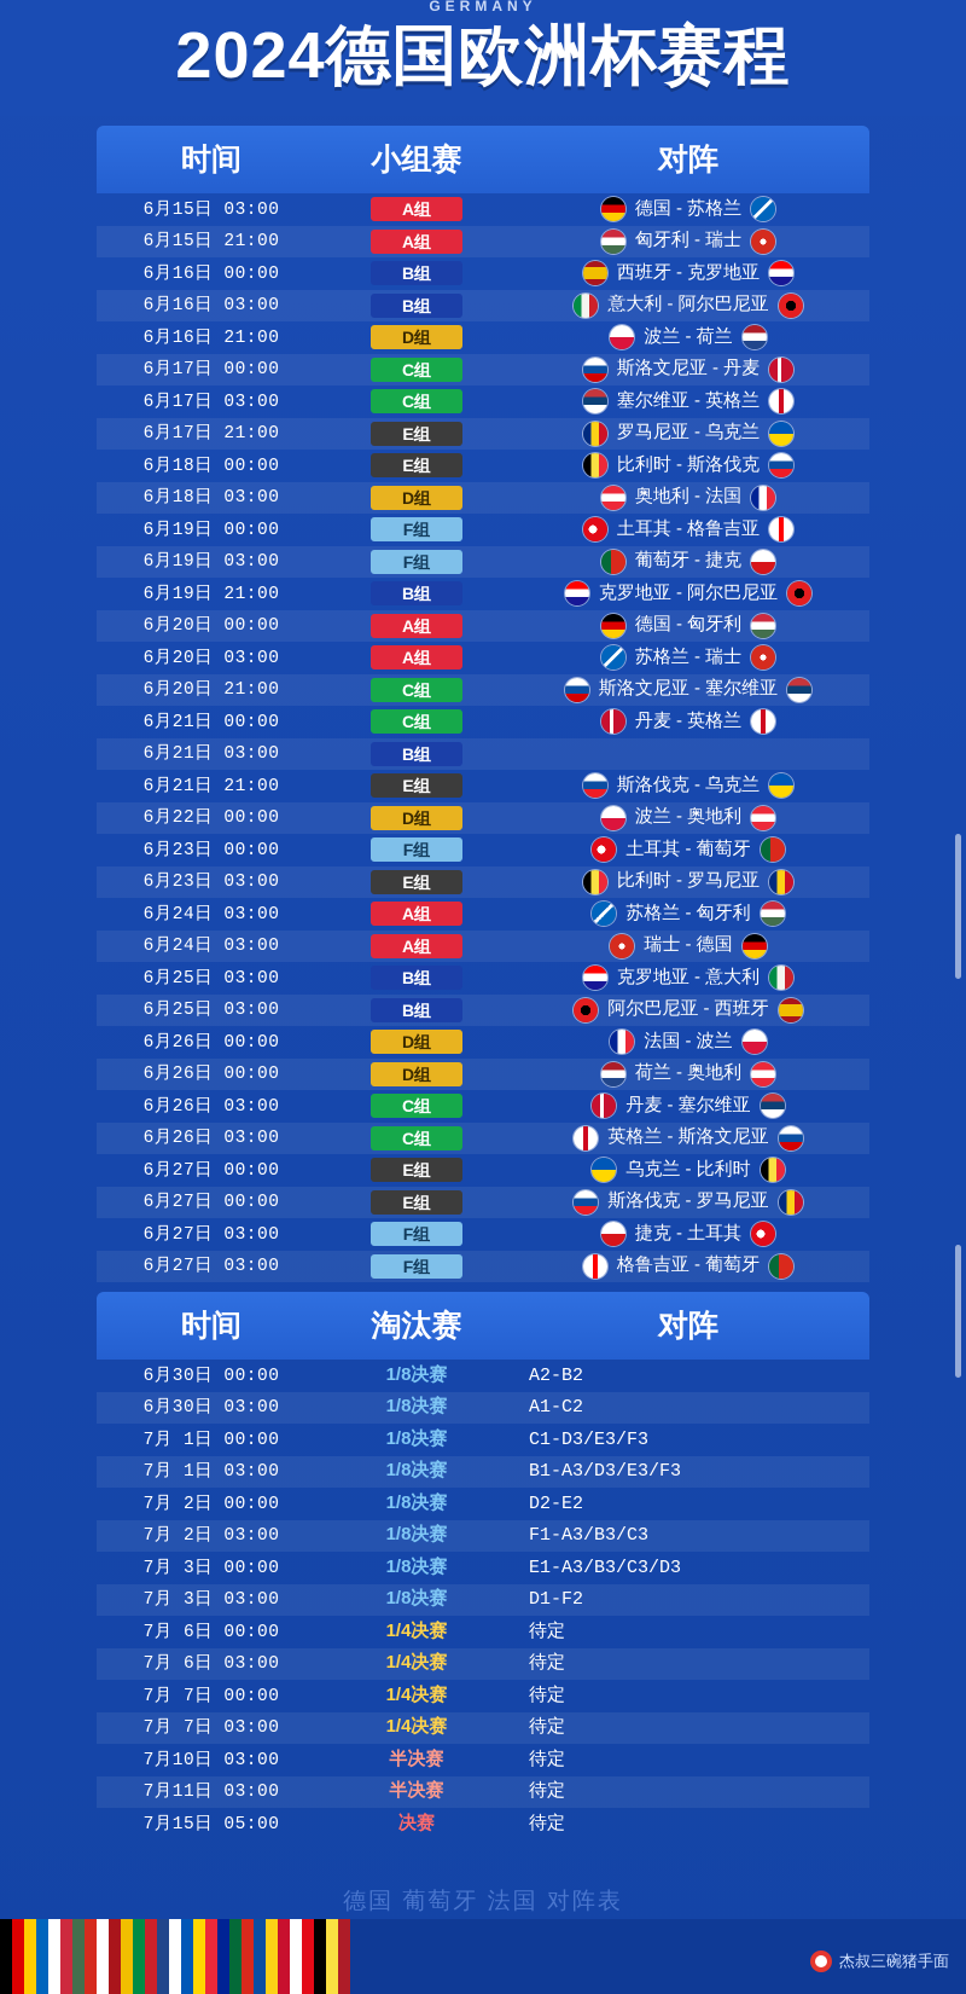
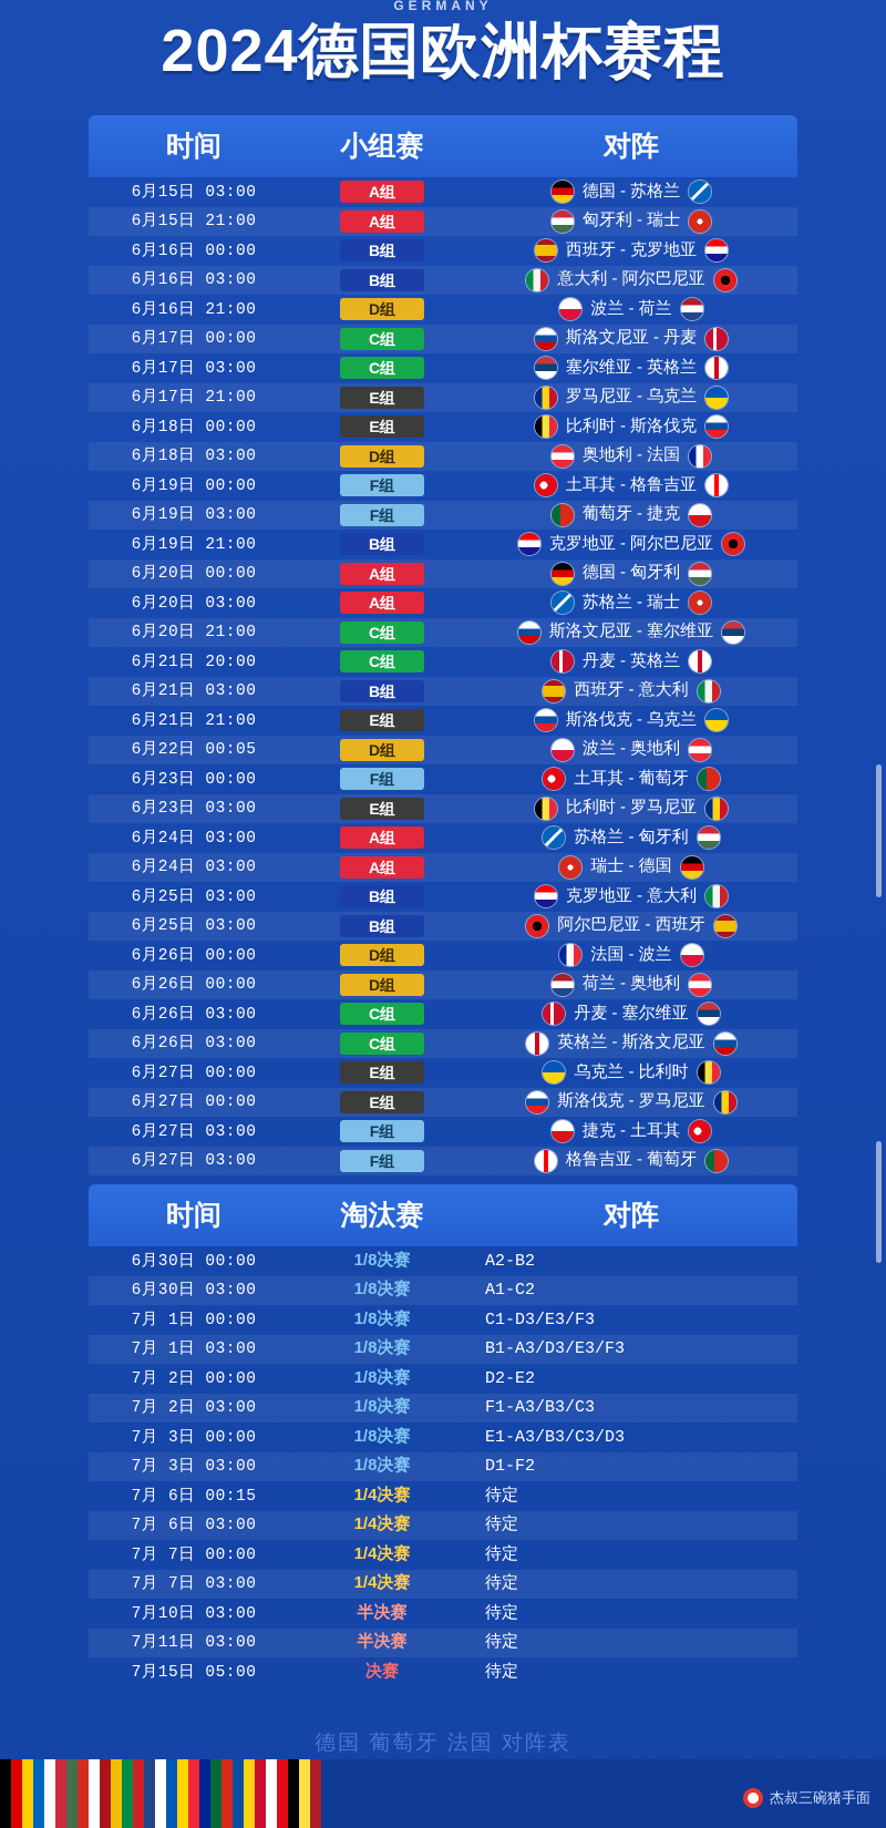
  GERMANY
  2024德国欧洲杯赛程
  时间
  小组赛
  对阵
  6月15日 03:00
  A组
  德国 - 苏格兰
  6月15日 21:00
  A组
  匈牙利 - 瑞士
  6月16日 00:00
  B组
  西班牙 - 克罗地亚
  6月16日 03:00
  B组
  意大利 - 阿尔巴尼亚
  6月16日 21:00
  D组
  波兰 - 荷兰
  6月17日 00:00
  C组
  斯洛文尼亚 - 丹麦
  6月17日 03:00
  C组
  塞尔维亚 - 英格兰
  6月17日 21:00
  E组
  罗马尼亚 - 乌克兰
  6月18日 00:00
  E组
  比利时 - 斯洛伐克
  6月18日 03:00
  D组
  奥地利 - 法国
  6月19日 00:00
  F组
  土耳其 - 格鲁吉亚
  6月19日 03:00
  F组
  葡萄牙 - 捷克
  6月19日 21:00
  B组
  克罗地亚 - 阿尔巴尼亚
  6月20日 00:00
  A组
  德国 - 匈牙利
  6月20日 03:00
  A组
  苏格兰 - 瑞士
  6月20日 21:00
  C组
  斯洛文尼亚 - 塞尔维亚
- 6月21日 00:00
+ 6月21日 20:00
  C组
  丹麦 - 英格兰
  6月21日 03:00
  B组
+ 西班牙 - 意大利
  6月21日 21:00
  E组
  斯洛伐克 - 乌克兰
- 6月22日 00:00
+ 6月22日 00:05
  D组
  波兰 - 奥地利
  6月23日 00:00
  F组
  土耳其 - 葡萄牙
  6月23日 03:00
  E组
  比利时 - 罗马尼亚
  6月24日 03:00
  A组
  苏格兰 - 匈牙利
  6月24日 03:00
  A组
  瑞士 - 德国
  6月25日 03:00
  B组
  克罗地亚 - 意大利
  6月25日 03:00
  B组
  阿尔巴尼亚 - 西班牙
  6月26日 00:00
  D组
  法国 - 波兰
  6月26日 00:00
  D组
  荷兰 - 奥地利
  6月26日 03:00
  C组
  丹麦 - 塞尔维亚
  6月26日 03:00
  C组
  英格兰 - 斯洛文尼亚
  6月27日 00:00
  E组
  乌克兰 - 比利时
  6月27日 00:00
  E组
  斯洛伐克 - 罗马尼亚
  6月27日 03:00
  F组
  捷克 - 土耳其
  6月27日 03:00
  F组
  格鲁吉亚 - 葡萄牙
  时间
  淘汰赛
  对阵
  6月30日 00:00
  1/8决赛
  A2-B2
  6月30日 03:00
  1/8决赛
  A1-C2
  7月 1日 00:00
  1/8决赛
  C1-D3/E3/F3
  7月 1日 03:00
  1/8决赛
  B1-A3/D3/E3/F3
  7月 2日 00:00
  1/8决赛
  D2-E2
  7月 2日 03:00
  1/8决赛
  F1-A3/B3/C3
  7月 3日 00:00
  1/8决赛
  E1-A3/B3/C3/D3
  7月 3日 03:00
  1/8决赛
  D1-F2
- 7月 6日 00:00
+ 7月 6日 00:15
  1/4决赛
  待定
  7月 6日 03:00
  1/4决赛
  待定
  7月 7日 00:00
  1/4决赛
  待定
  7月 7日 03:00
  1/4决赛
  待定
  7月10日 03:00
  半决赛
  待定
  7月11日 03:00
  半决赛
  待定
  7月15日 05:00
  决赛
  待定
  德国 葡萄牙 法国 对阵表
  杰叔三碗猪手面
